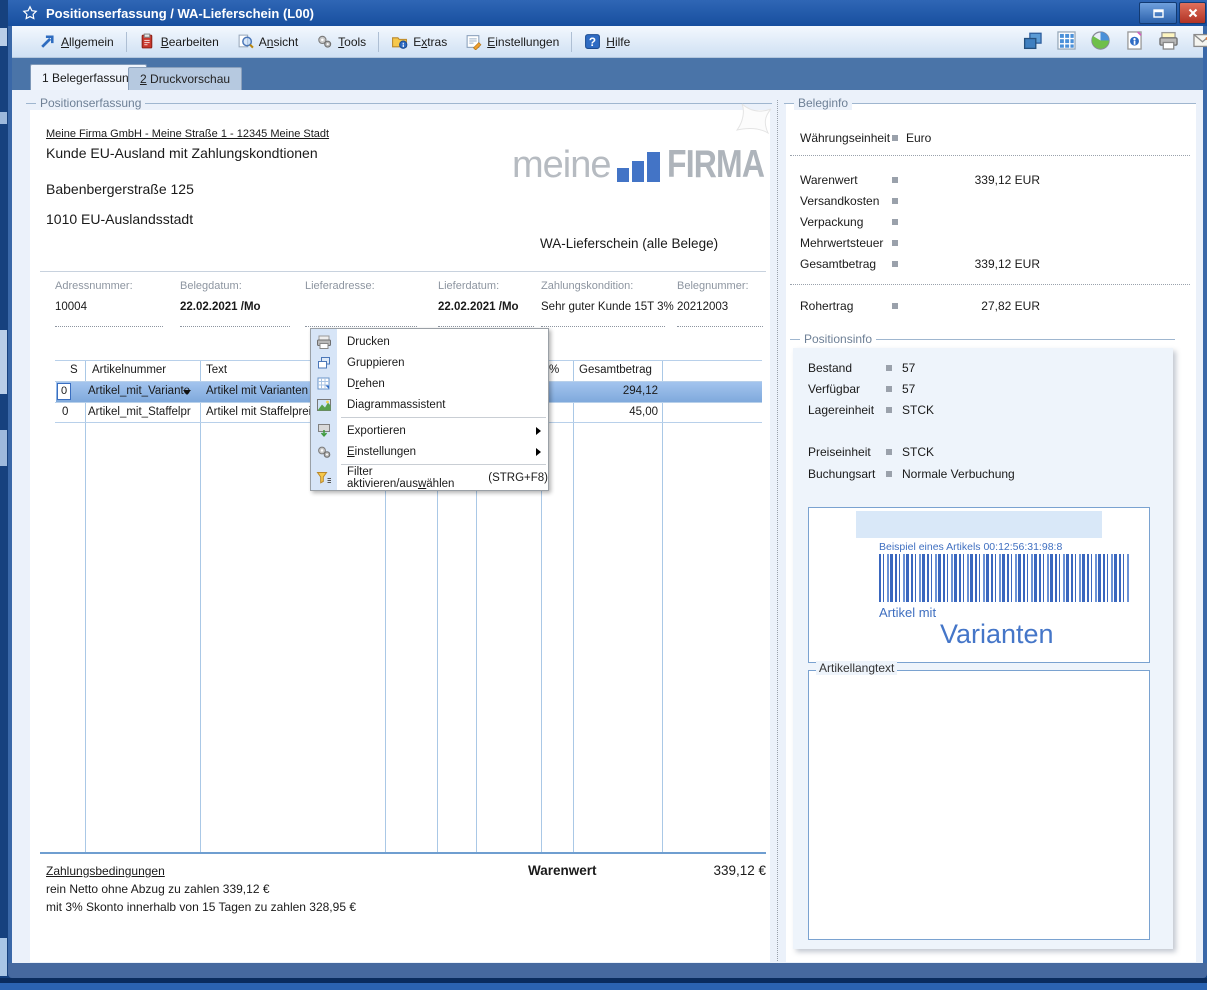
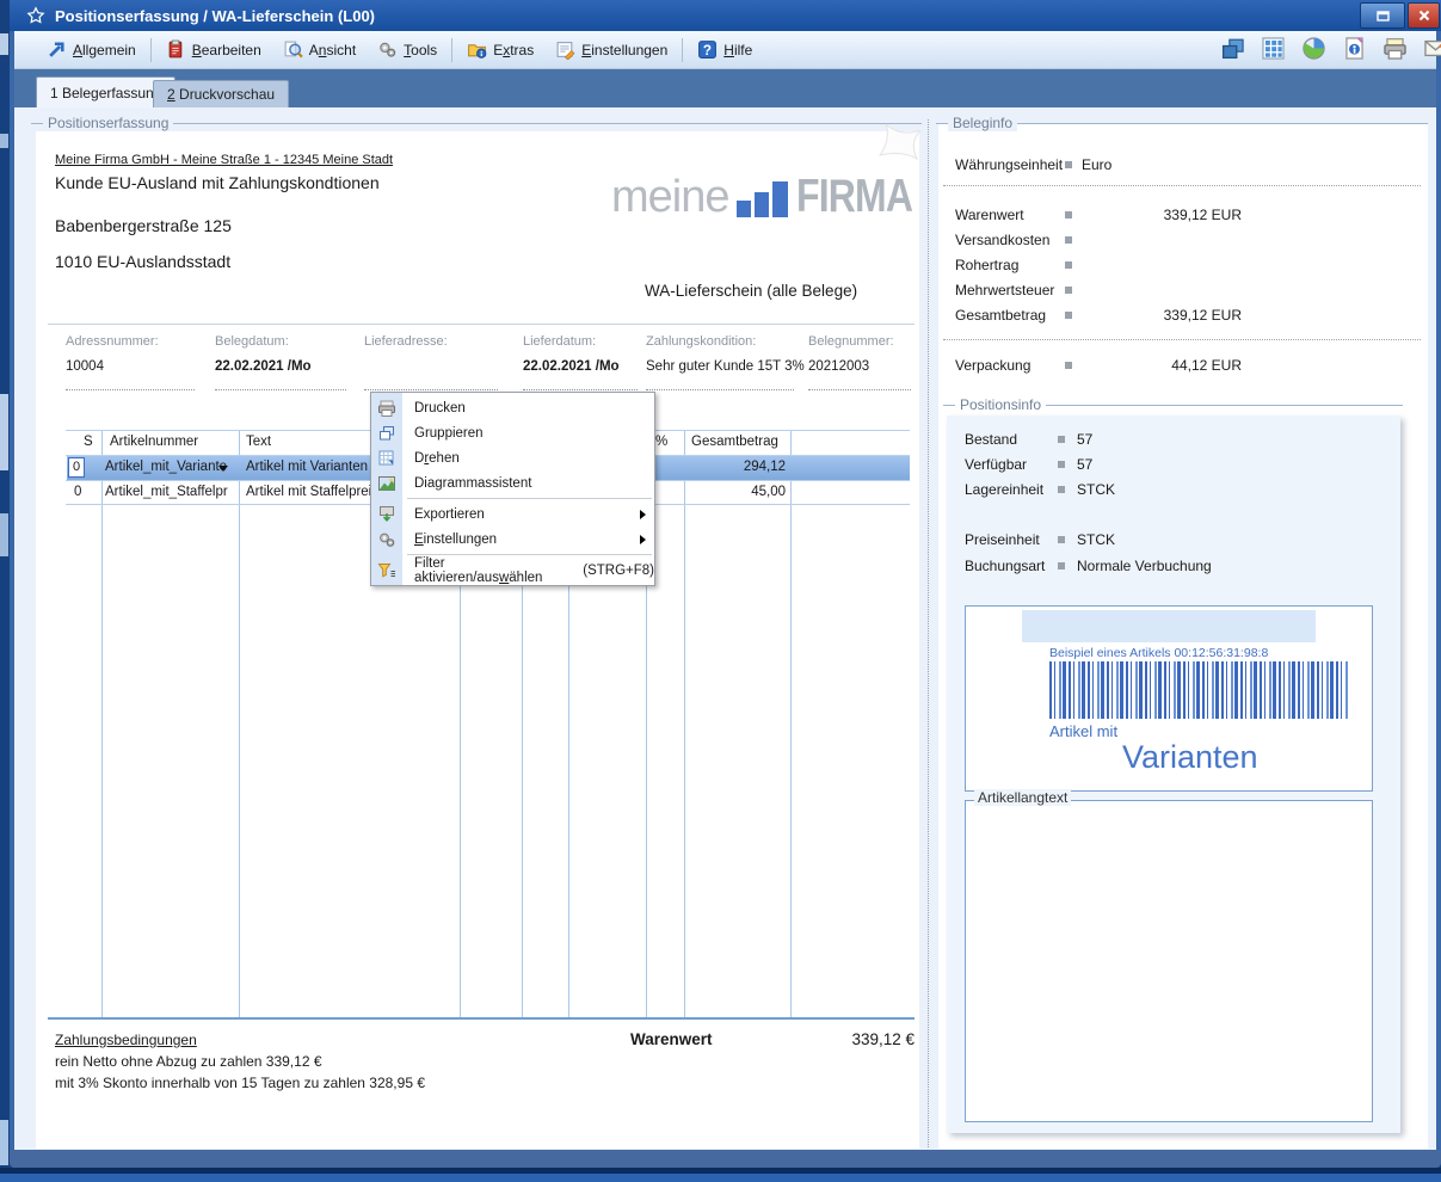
  Positionserfassung / WA-Lieferschein (L00)
  Allgemein
  Bearbeiten
  Ansicht
  Tools
  Extras
  Einstellungen
  ?
  Hilfe
  1 Belegerfassun
  2 Druckvorschau
  Positionserfassung
  Meine Firma GmbH - Meine Straße 1 - 12345 Meine Stadt
  Kunde EU-Ausland mit Zahlungskondtionen
  Babenbergerstraße 125
  1010 EU-Auslandsstadt
  meine
  FIRMA
  WA-Lieferschein (alle Belege)
  Adressnummer:
  10004
  Belegdatum:
  22.02.2021 /Mo
  Lieferadresse:
  Lieferdatum:
  22.02.2021 /Mo
  Zahlungskondition:
  Sehr guter Kunde 15T 3%
  Belegnummer:
  20212003
  S
  Artikelnummer
  Text
  %
  Gesamtbetrag
  0
  Artikel_mit_Variante
  Artikel mit Varianten
  294,12
  0
  Artikel_mit_Staffelpr
  Artikel mit Staffelpre
  45,00
  Zahlungsbedingungen
  rein Netto ohne Abzug zu zahlen 339,12 €
  mit 3% Skonto innerhalb von 15 Tagen zu zahlen 328,95 €
  Warenwert
  339,12 €
  Drucken
  Gruppieren
  Drehen
  Diagrammassistent
  Exportieren
  Einstellungen
  Filter aktivieren/auswählen
  (STRG+F8)
  Beleginfo
  Währungseinheit
  Euro
  Warenwert
  339,12 EUR
  Versandkosten
- Verpackung
+ Rohertrag
  Mehrwertsteuer
  Gesamtbetrag
  339,12 EUR
- Rohertrag
+ Verpackung
- 27,82 EUR
+ 44,12 EUR
  Positionsinfo
  Bestand
  57
  Verfügbar
  57
  Lagereinheit
  STCK
  Preiseinheit
  STCK
  Buchungsart
  Normale Verbuchung
  Beispiel eines Artikels 00:12:56:31:98:8
  Artikel mit
  Varianten
  Artikellangtext
